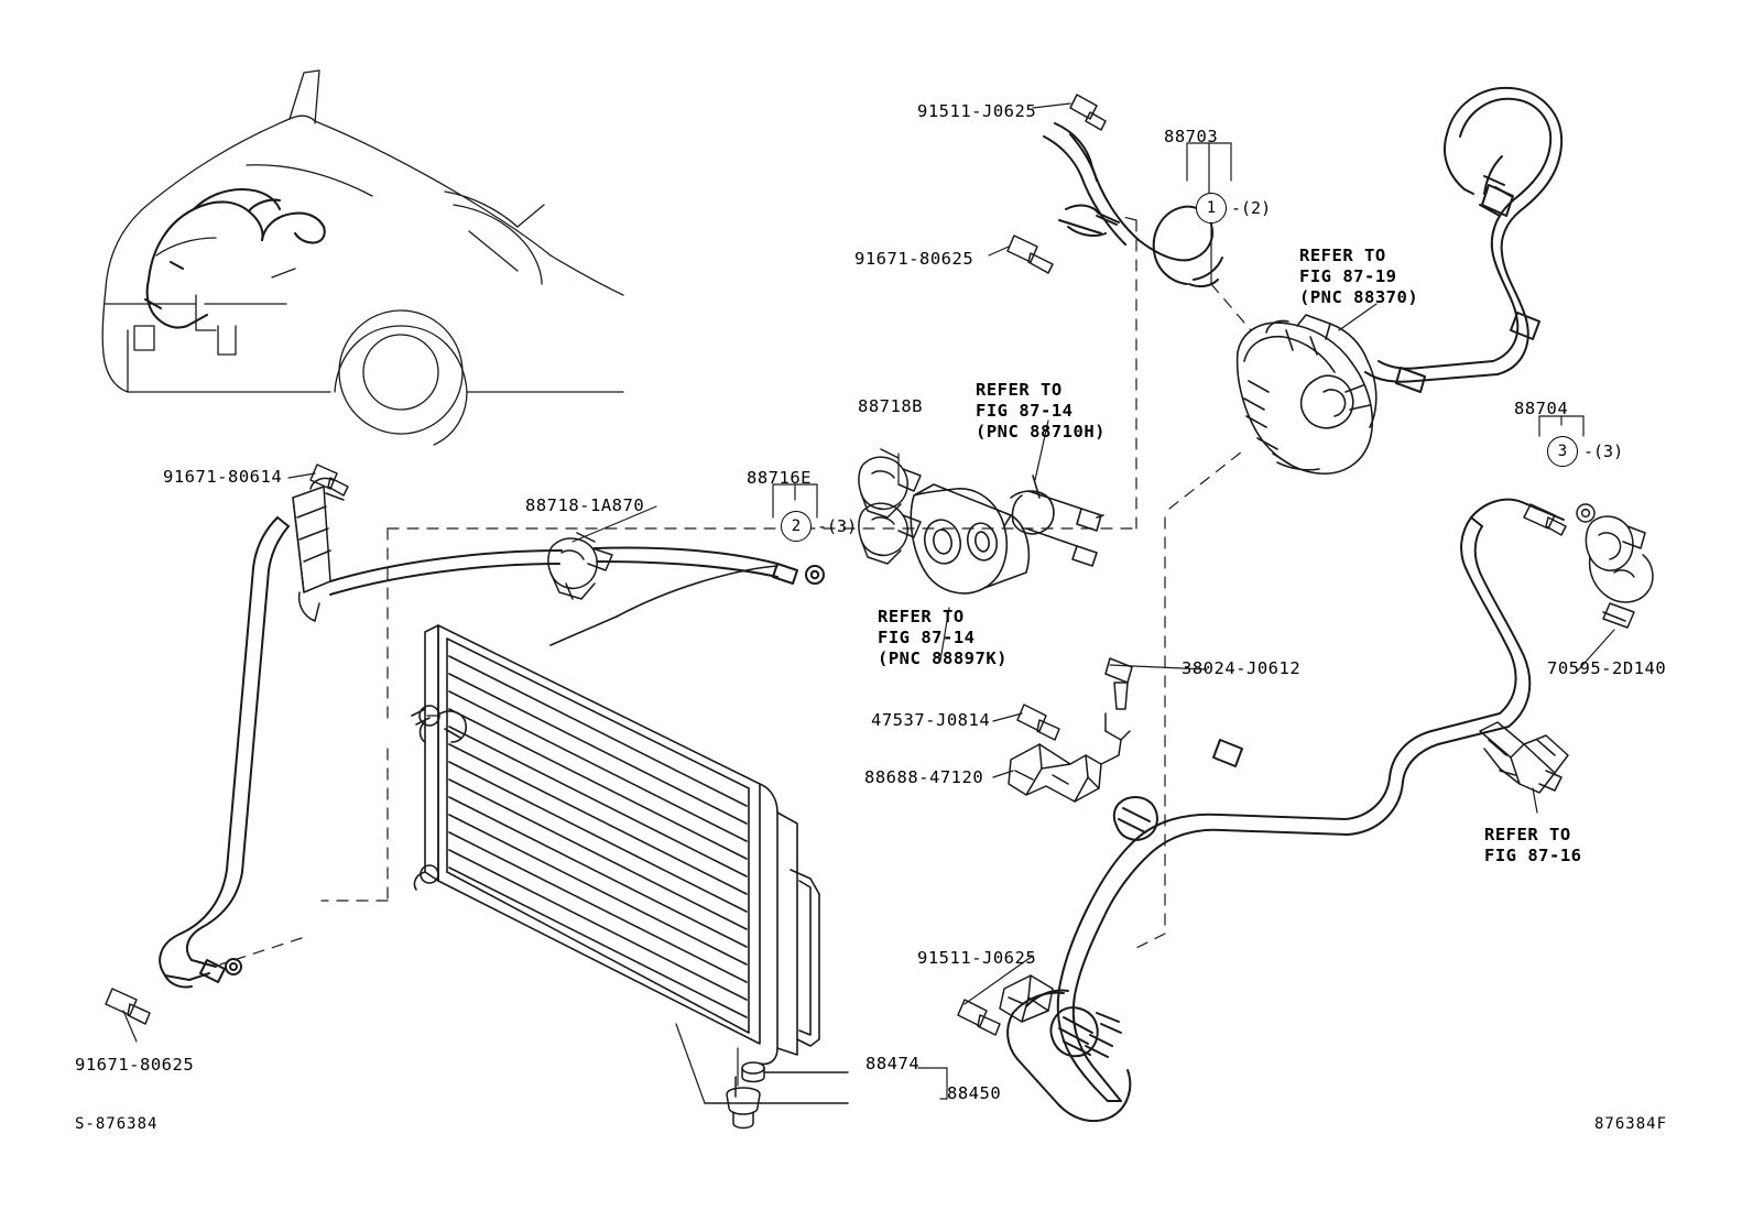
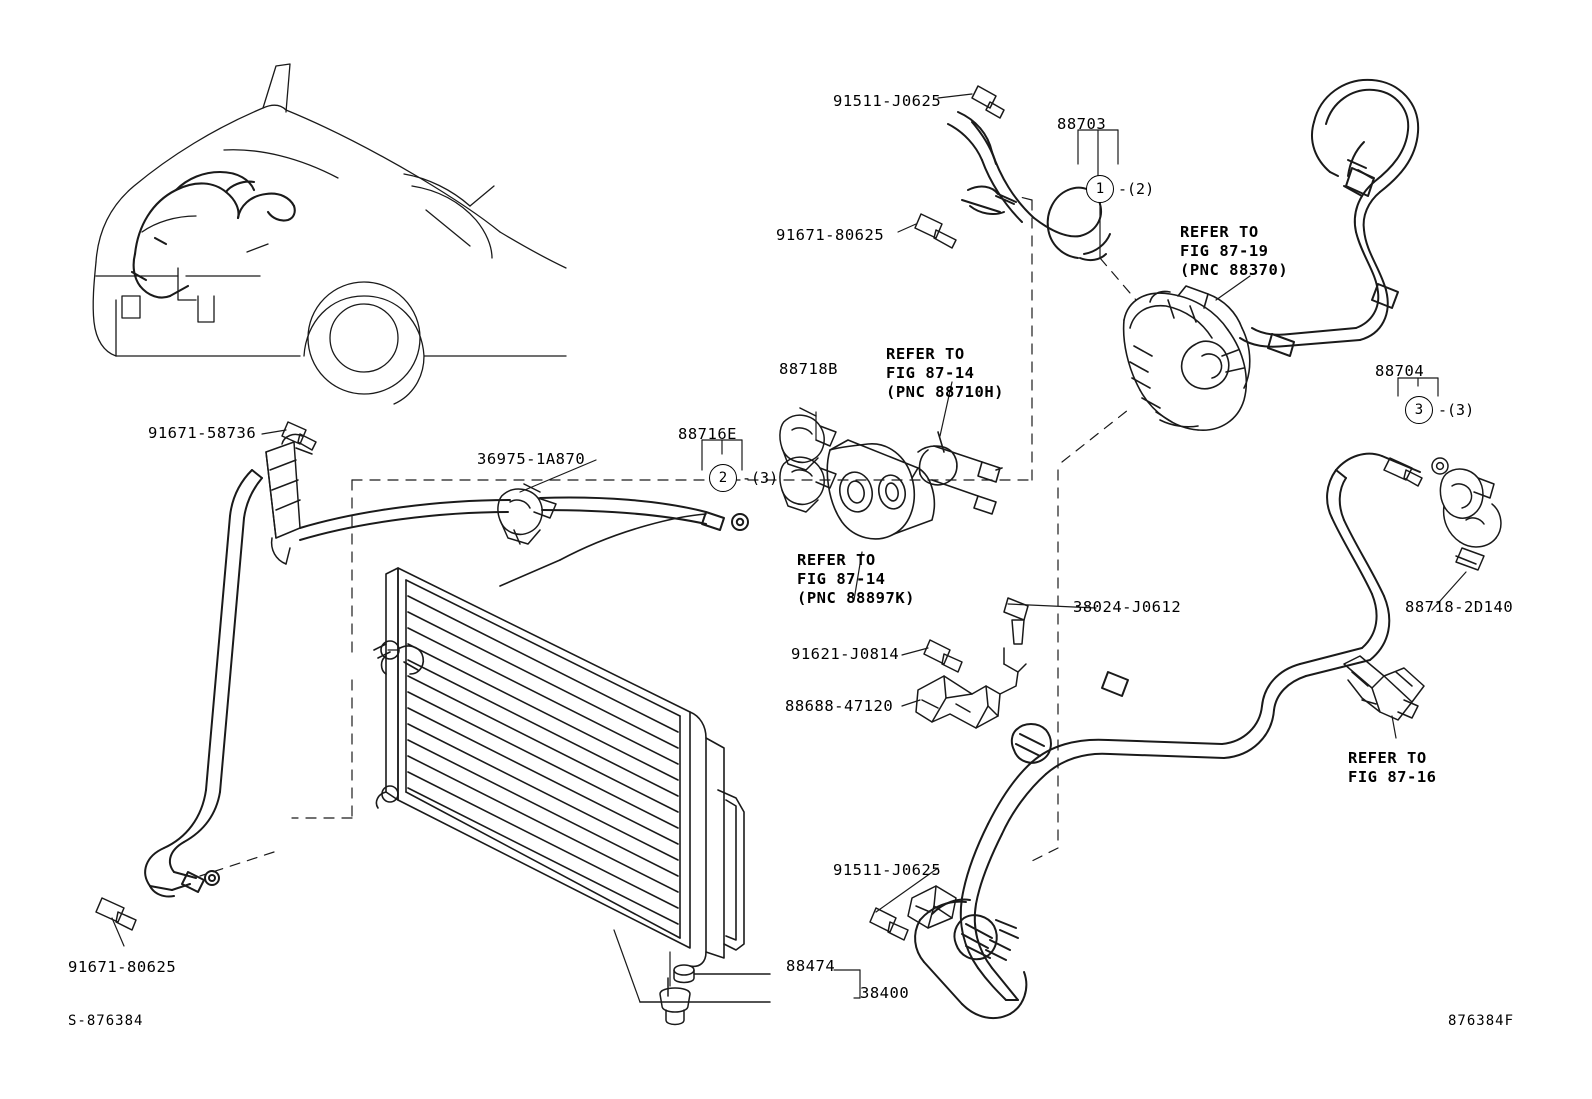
  91511-J0625
  88703
  91671-80625
  REFER TO
  FIG 87-19
  (PNC 88370)
  88704
  88718B
  REFER TO
  FIG 87-14
  (PNC 88710H)
  88716E
- 91671-80614
+ 91671-58736
- 88718-1A870
+ 36975-1A870
  REFER TO
  FIG 87-14
  (PNC 88897K)
- 70595-2D140
+ 88718-2D140
  38024-J0612
- 47537-J0814
+ 91621-J0814
  88688-47120
  REFER TO
  FIG 87-16
  91511-J0625
  91671-80625
  88474
- 88450
+ 38400
  1
  -(2)
  2
  -(3)
  3
  -(3)
  S-876384
  876384F
